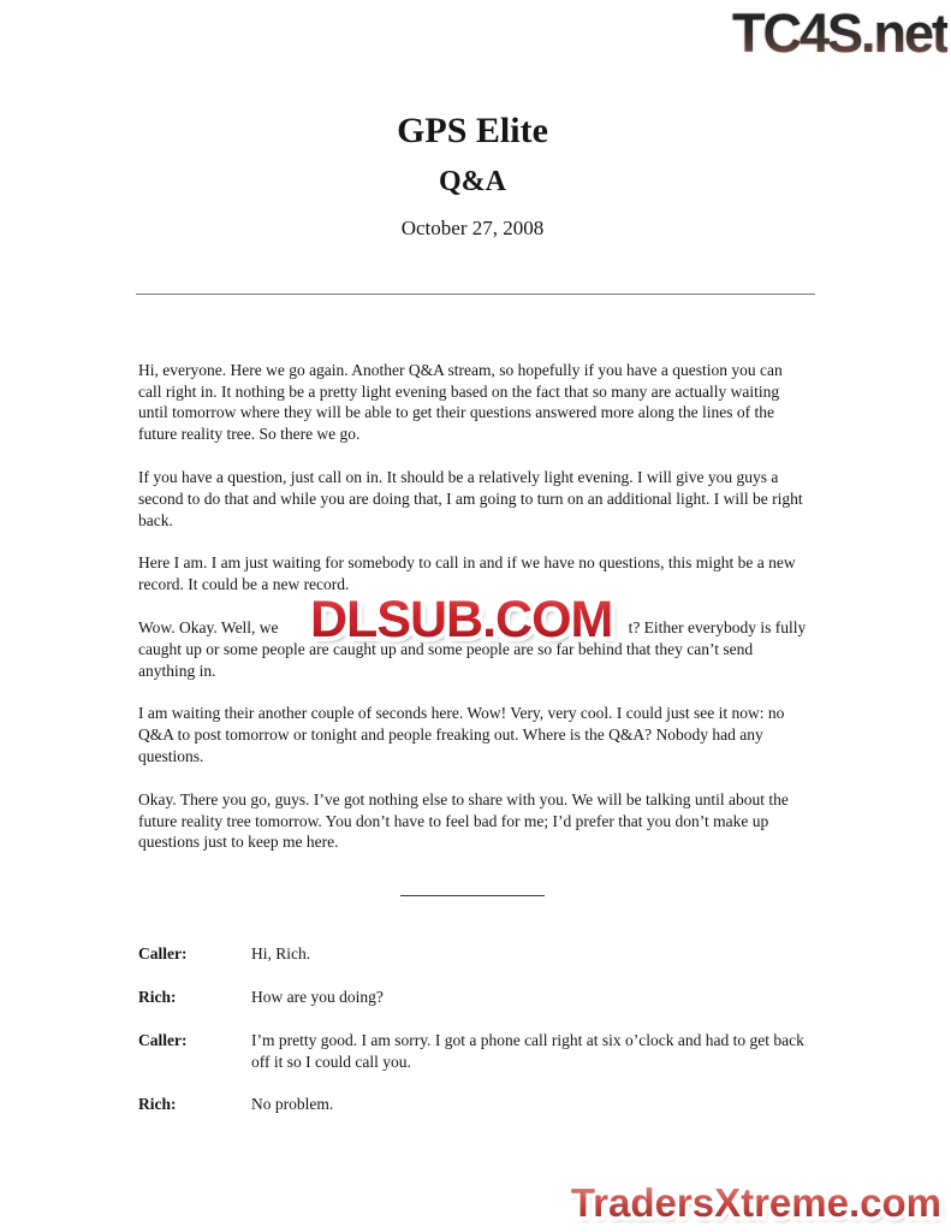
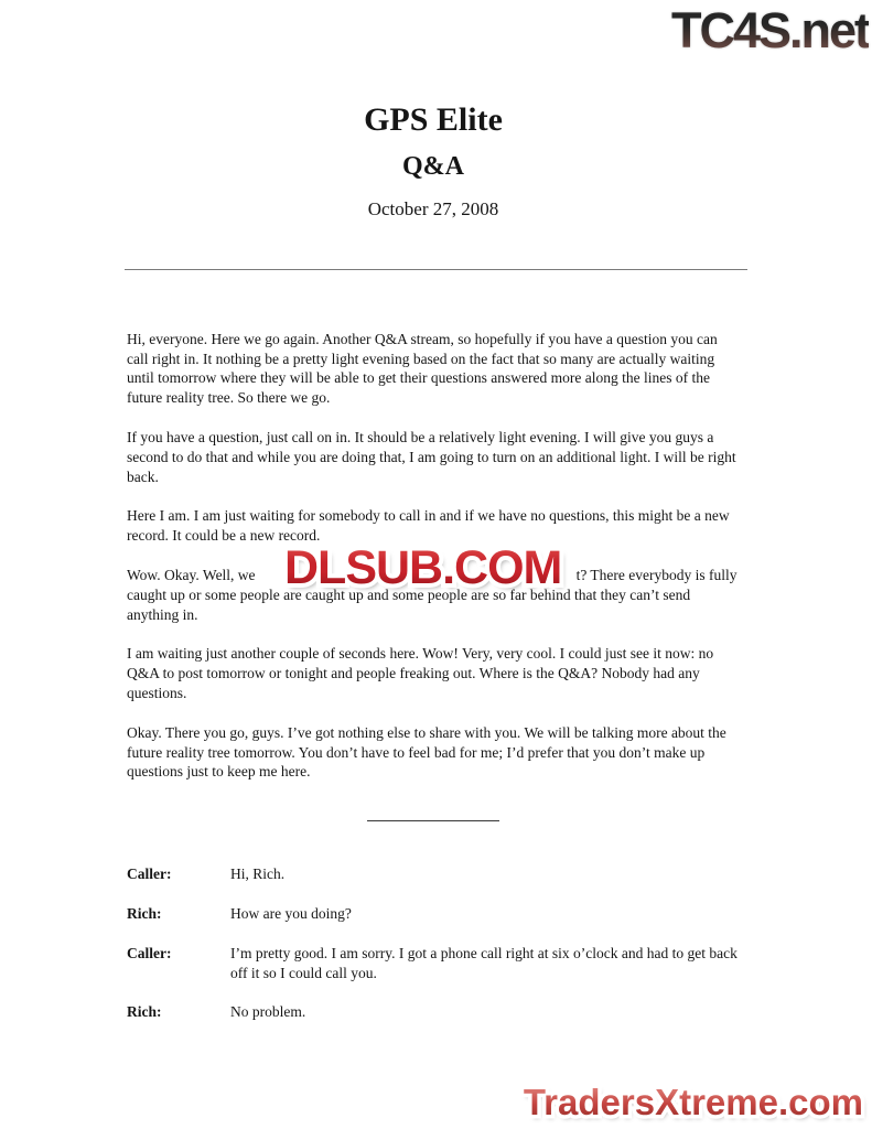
  TC4S.net
  GPS Elite
  Q&A
  October 27, 2008
  Hi, everyone. Here we go again. Another Q&A stream, so hopefully if you have a question you can call right in. It nothing be a pretty light evening based on the fact that so many are actually waiting until tomorrow where they will be able to get their questions answered more along the lines of the future reality tree. So there we go.
  If you have a question, just call on in. It should be a relatively light evening. I will give you guys a second to do that and while you are doing that, I am going to turn on an additional light. I will be right back.
  Here I am. I am just waiting for somebody to call in and if we have no questions, this might be a new record. It could be a new record.
- Wow. Okay. Well, we t? Either everybody is fully caught up or some people are caught up and some people are so far behind that they can’t send anything in.
+ Wow. Okay. Well, we t? There everybody is fully caught up or some people are caught up and some people are so far behind that they can’t send anything in.
  DLSUB.COM
- I am waiting their another couple of seconds here. Wow! Very, very cool. I could just see it now: no Q&A to post tomorrow or tonight and people freaking out. Where is the Q&A? Nobody had any questions.
+ I am waiting just another couple of seconds here. Wow! Very, very cool. I could just see it now: no Q&A to post tomorrow or tonight and people freaking out. Where is the Q&A? Nobody had any questions.
- Okay. There you go, guys. I’ve got nothing else to share with you. We will be talking until about the future reality tree tomorrow. You don’t have to feel bad for me; I’d prefer that you don’t make up questions just to keep me here.
+ Okay. There you go, guys. I’ve got nothing else to share with you. We will be talking more about the future reality tree tomorrow. You don’t have to feel bad for me; I’d prefer that you don’t make up questions just to keep me here.
  Caller:
  Hi, Rich.
  Rich:
  How are you doing?
  Caller:
  I’m pretty good. I am sorry. I got a phone call right at six o’clock and had to get back off it so I could call you.
  Rich:
  No problem.
  TradersXtreme.com
